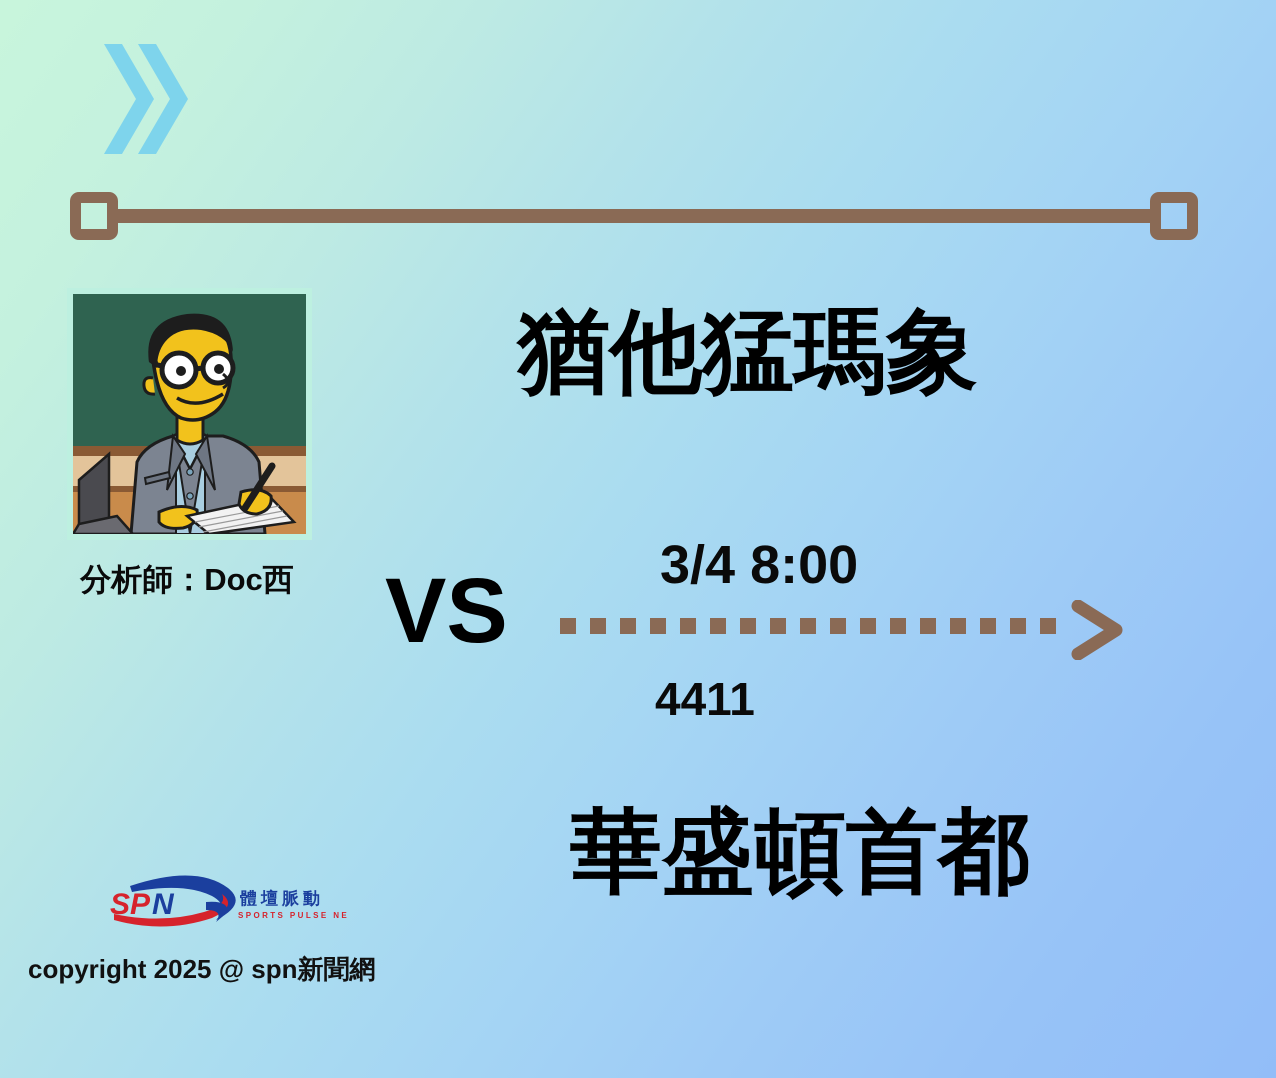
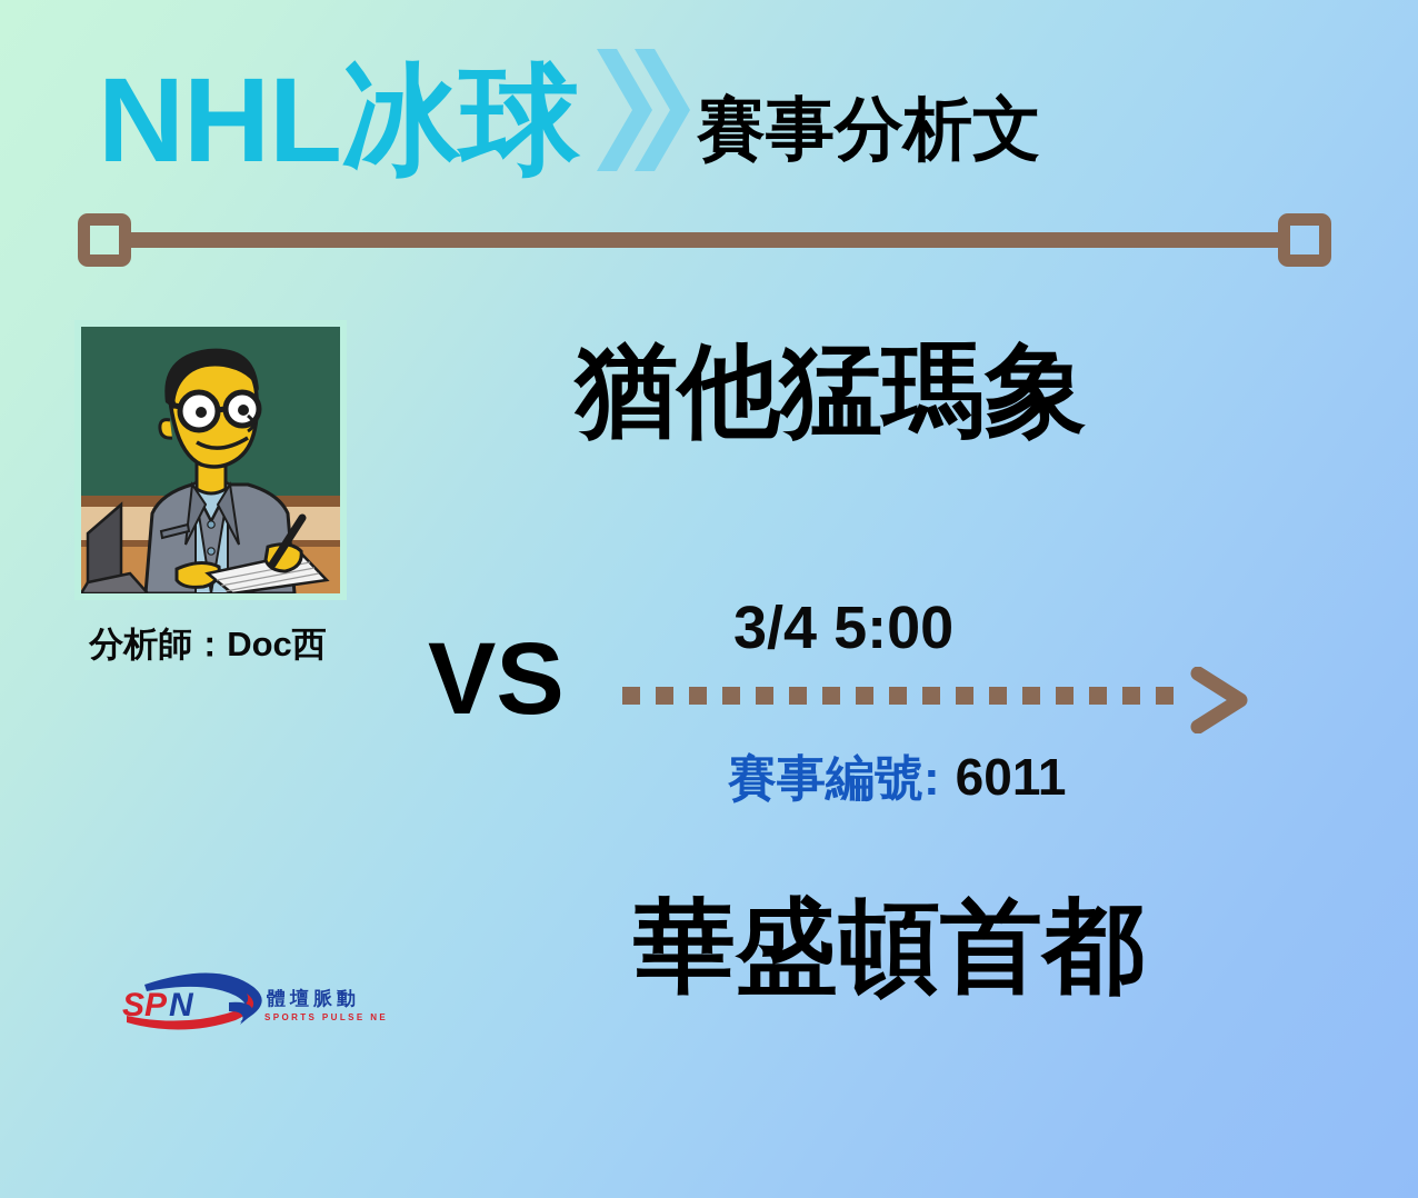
+ NHL冰球
+ 賽事分析文
  分析師：Doc西
  S
  P
  N
  體壇脈動
  SPORTS PULSE NE
- copyright 2025 @ spn新聞網
  猶他猛瑪象
  VS
- 3/4 8:00
+ 3/4 5:00
+ 賽事編號:
- 4411
+ 6011
  華盛頓首都
